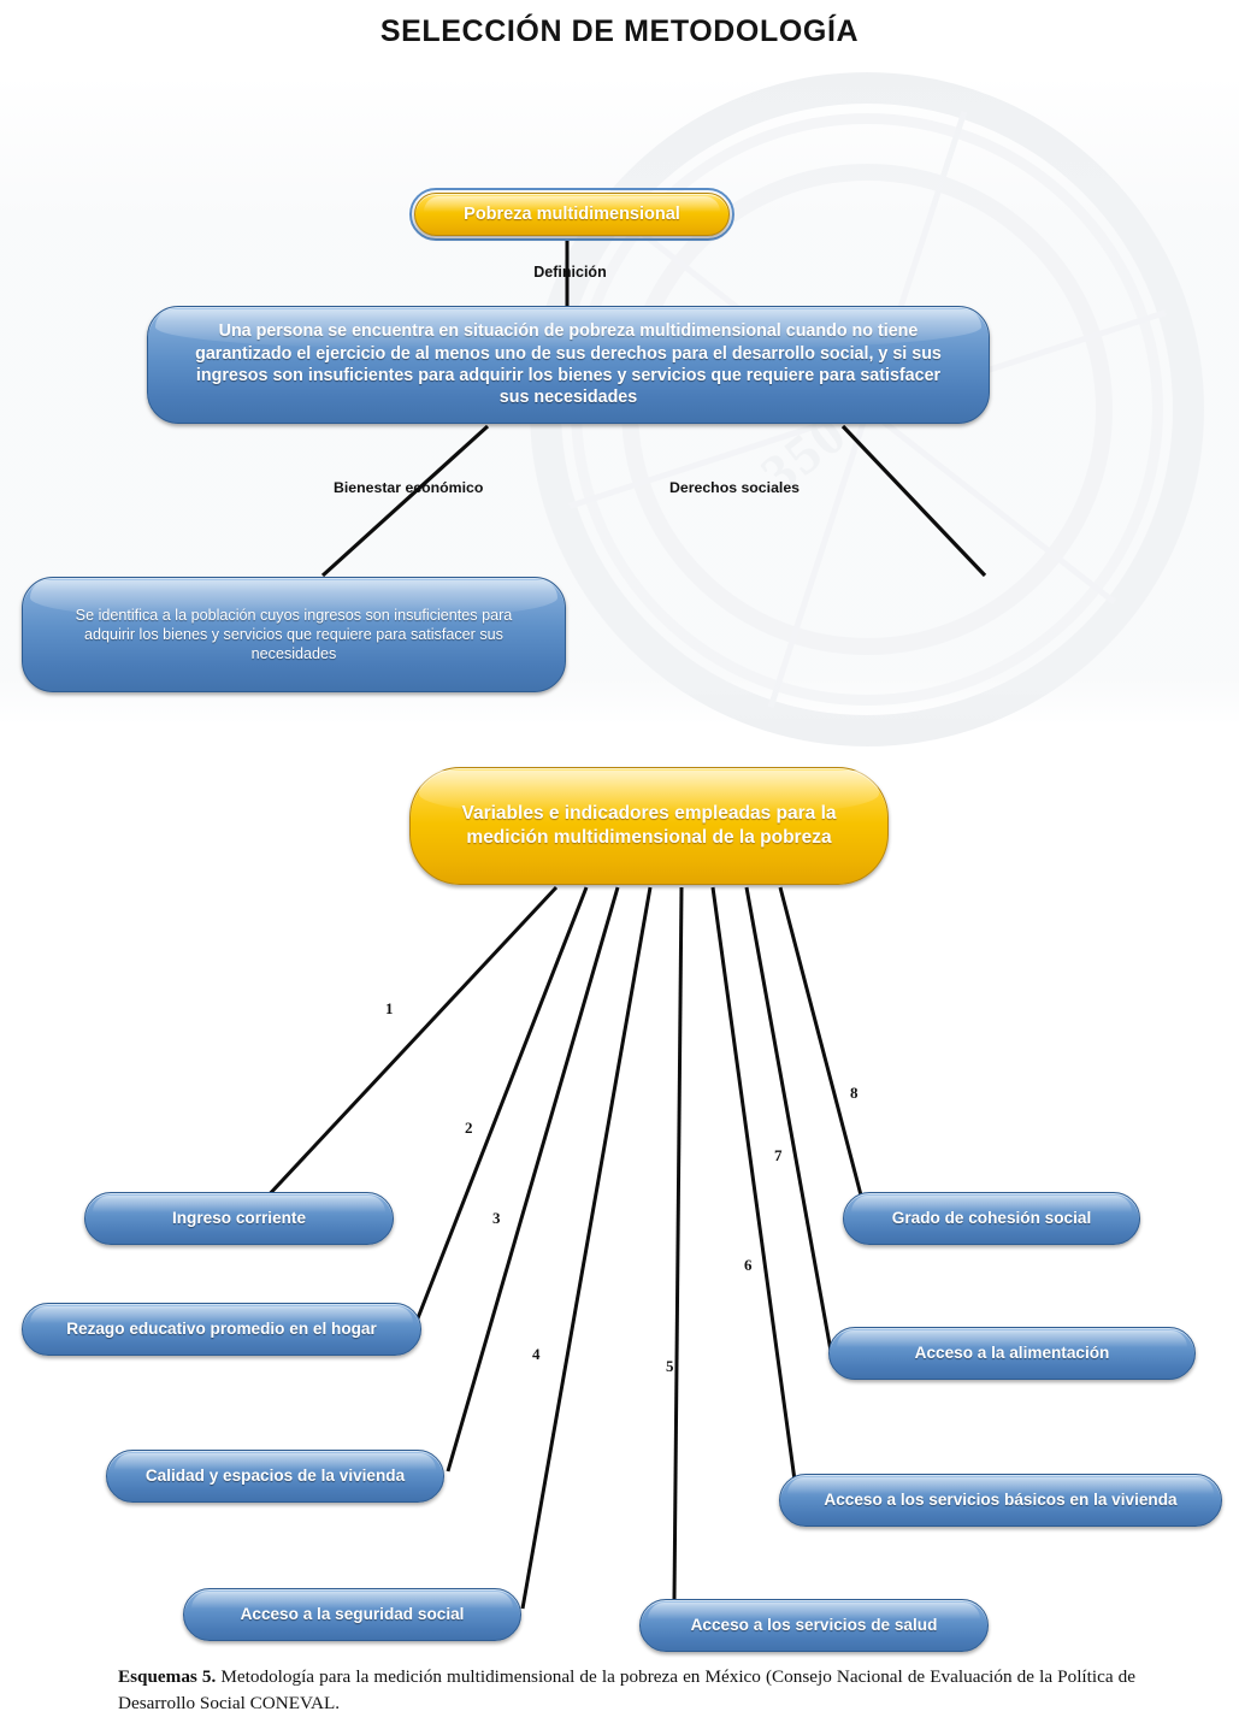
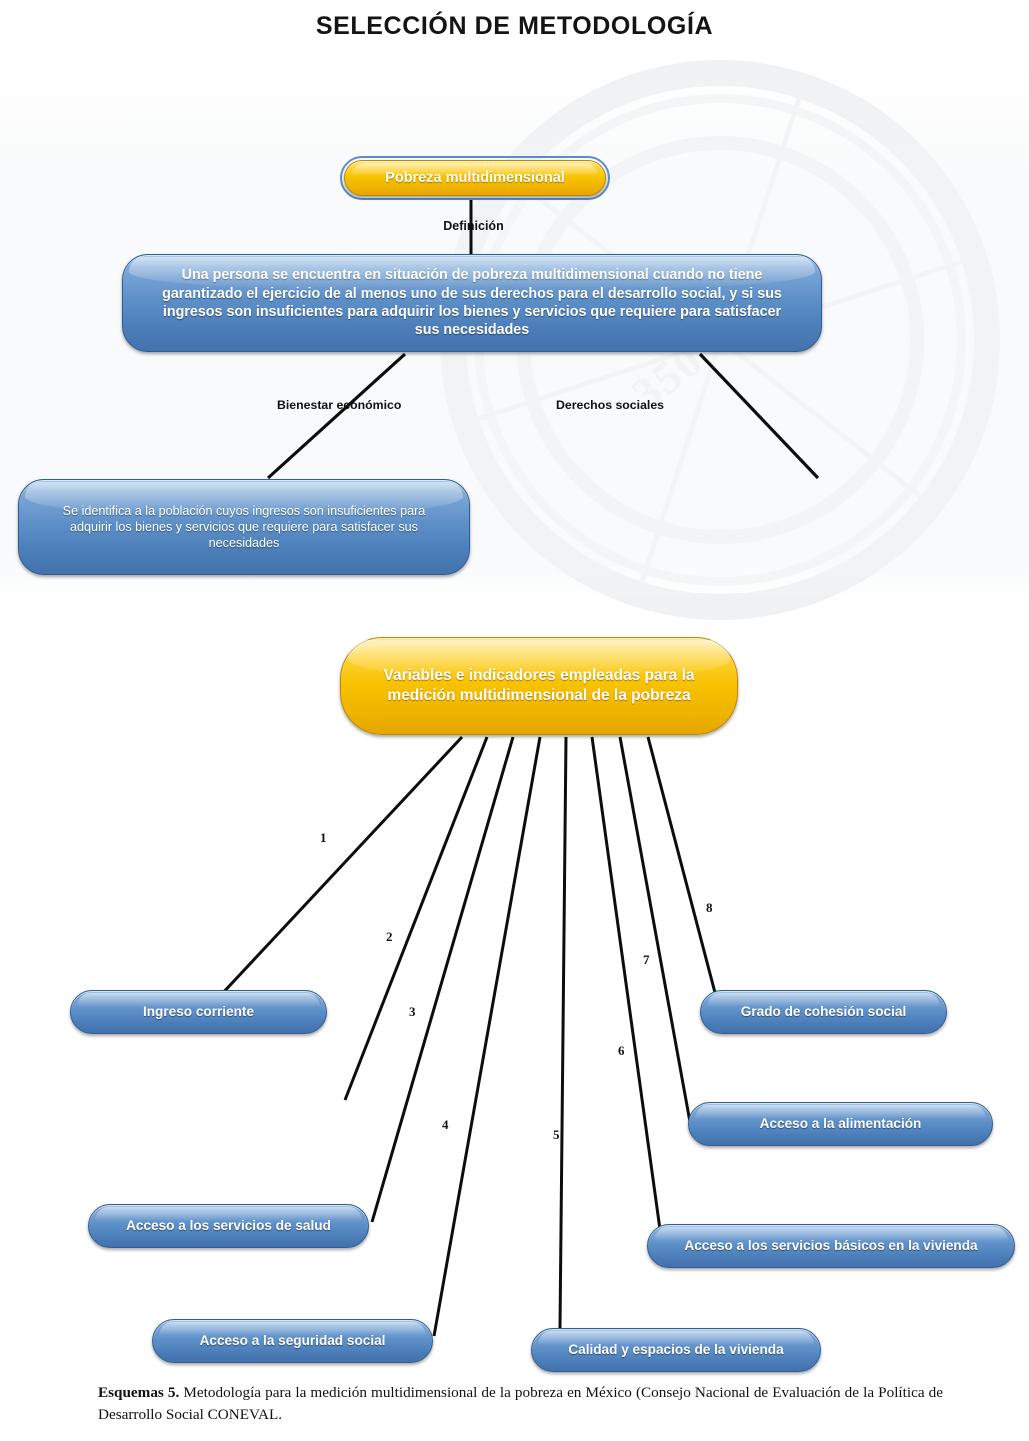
  SELECCIÓN DE METODOLOGÍA
  Pobreza multidimensional
  Definición
  Una persona se encuentra en situación de pobreza multidimensional cuando no tiene garantizado el ejercicio de al menos uno de sus derechos para el desarrollo social, y si sus ingresos son insuficientes para adquirir los bienes y servicios que requiere para satisfacer sus necesidades
  Bienestar económico
  Derechos sociales
  Se identifica a la población cuyos ingresos son insuficientes para adquirir los bienes y servicios que requiere para satisfacer sus necesidades
  Variables e indicadores empleadas para la medición multidimensional de la pobreza
  Ingreso corriente
- Rezago educativo promedio en el hogar
- Calidad y espacios de la vivienda
+ Acceso a los servicios de salud
  Acceso a la seguridad social
- Acceso a los servicios de salud
+ Calidad y espacios de la vivienda
  Acceso a los servicios básicos en la vivienda
  Acceso a la alimentación
  Grado de cohesión social
  1
  2
  3
  4
  5
  6
  7
  8
  Esquemas 5. Metodología para la medición multidimensional de la pobreza en México (Consejo Nacional de Evaluación de la Política de Desarrollo Social CONEVAL.
